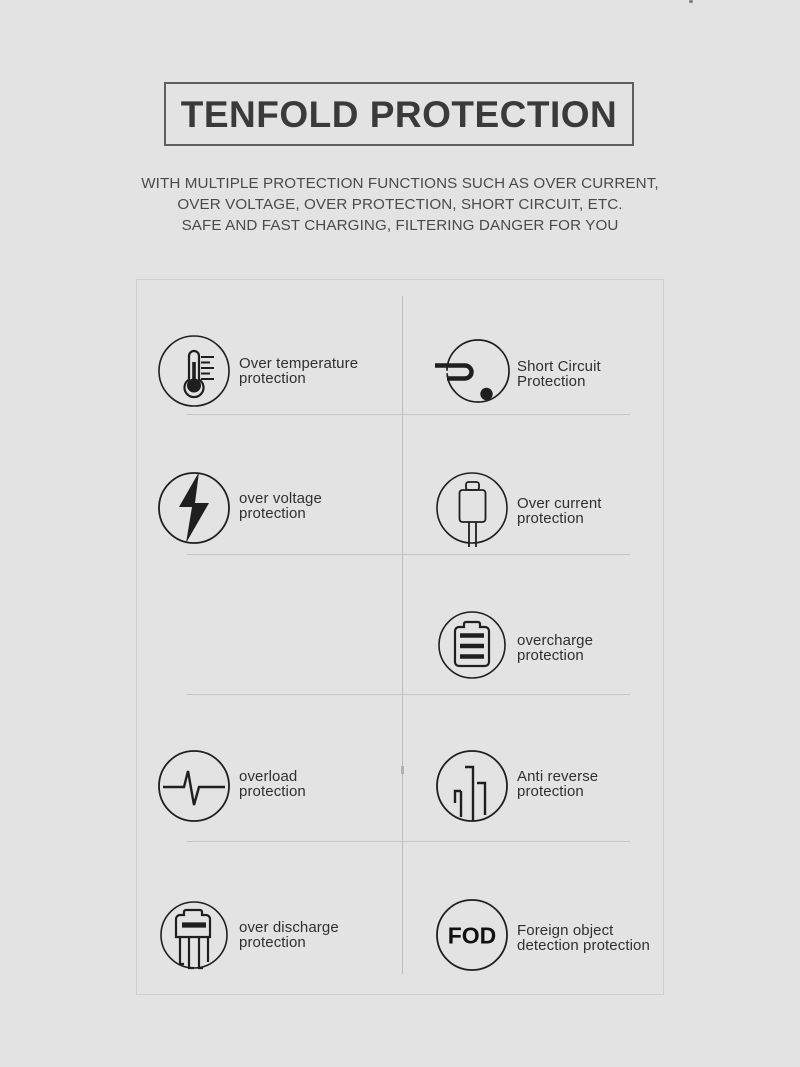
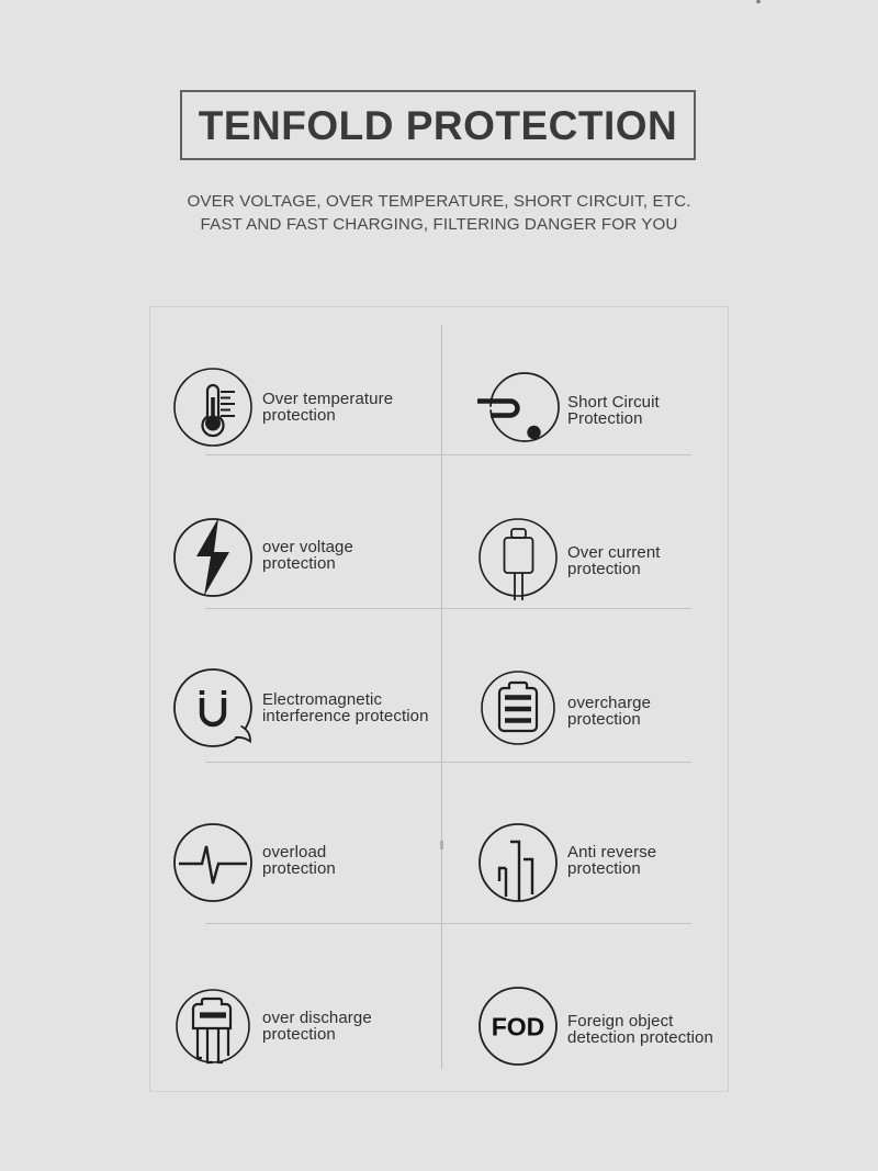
  TENFOLD PROTECTION
- WITH MULTIPLE PROTECTION FUNCTIONS SUCH AS OVER CURRENT,
- OVER VOLTAGE, OVER PROTECTION, SHORT CIRCUIT, ETC.
+ OVER VOLTAGE, OVER TEMPERATURE, SHORT CIRCUIT, ETC.
- SAFE AND FAST CHARGING, FILTERING DANGER FOR YOU
+ FAST AND FAST CHARGING, FILTERING DANGER FOR YOU
  Over temperature
  protection
  Short Circuit
  Protection
  over voltage
  protection
  Over current
  protection
+ Electromagnetic
+ interference protection
  overcharge
  protection
  overload
  protection
  Anti reverse
  protection
  over discharge
  protection
  FOD
  Foreign object
  detection protection
